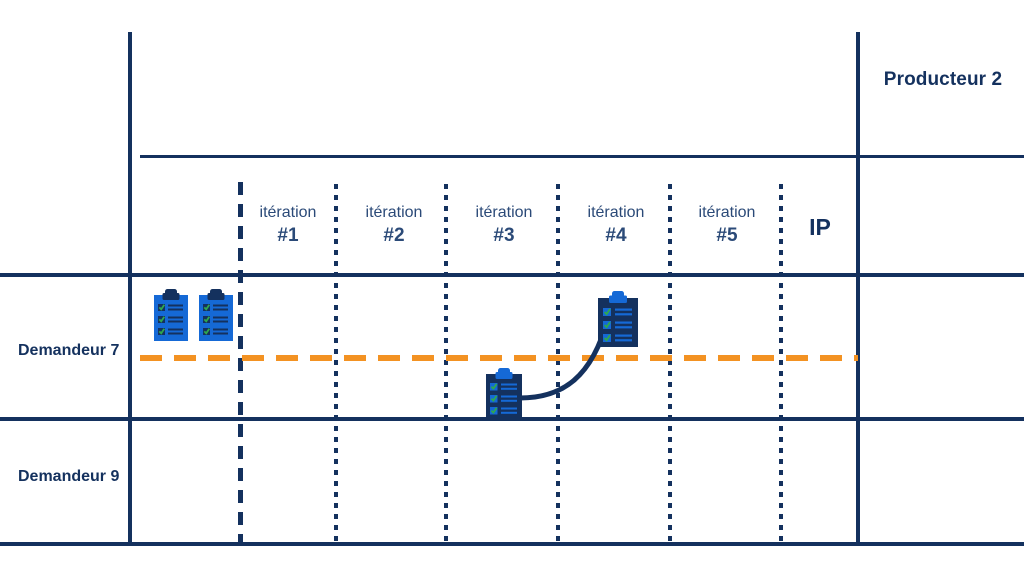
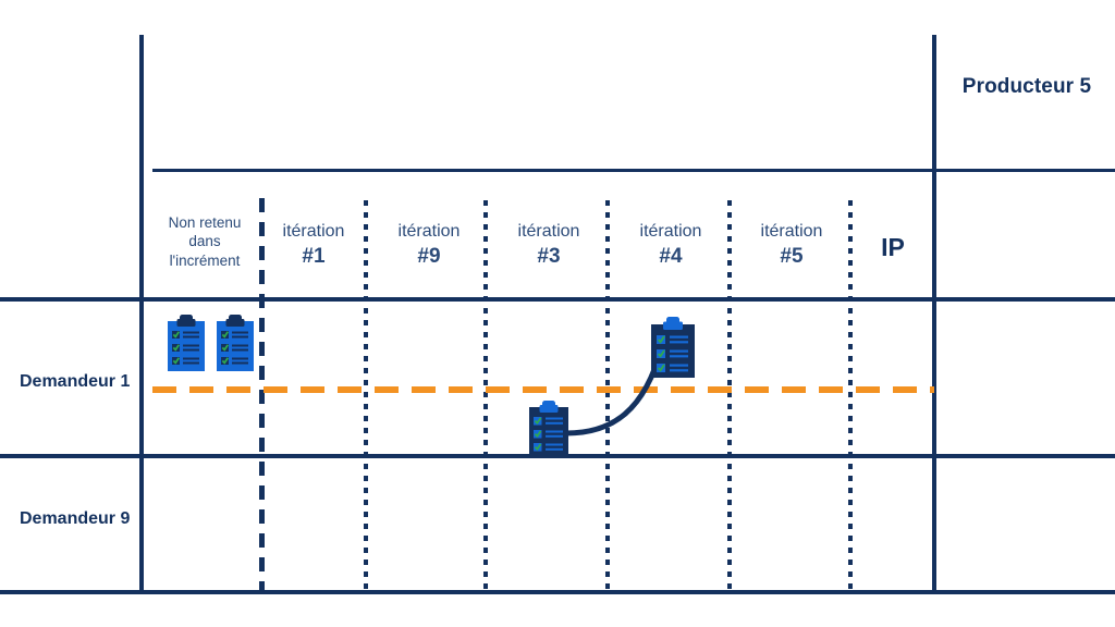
- Producteur 2
+ Producteur 5
- Demandeur 7
+ Demandeur 1
  Demandeur 9
+ Non retenu
+ dans
+ l'incrément
  itération
  #1
  itération
- #2
+ #9
  itération
  #3
  itération
  #4
  itération
  #5
  IP
